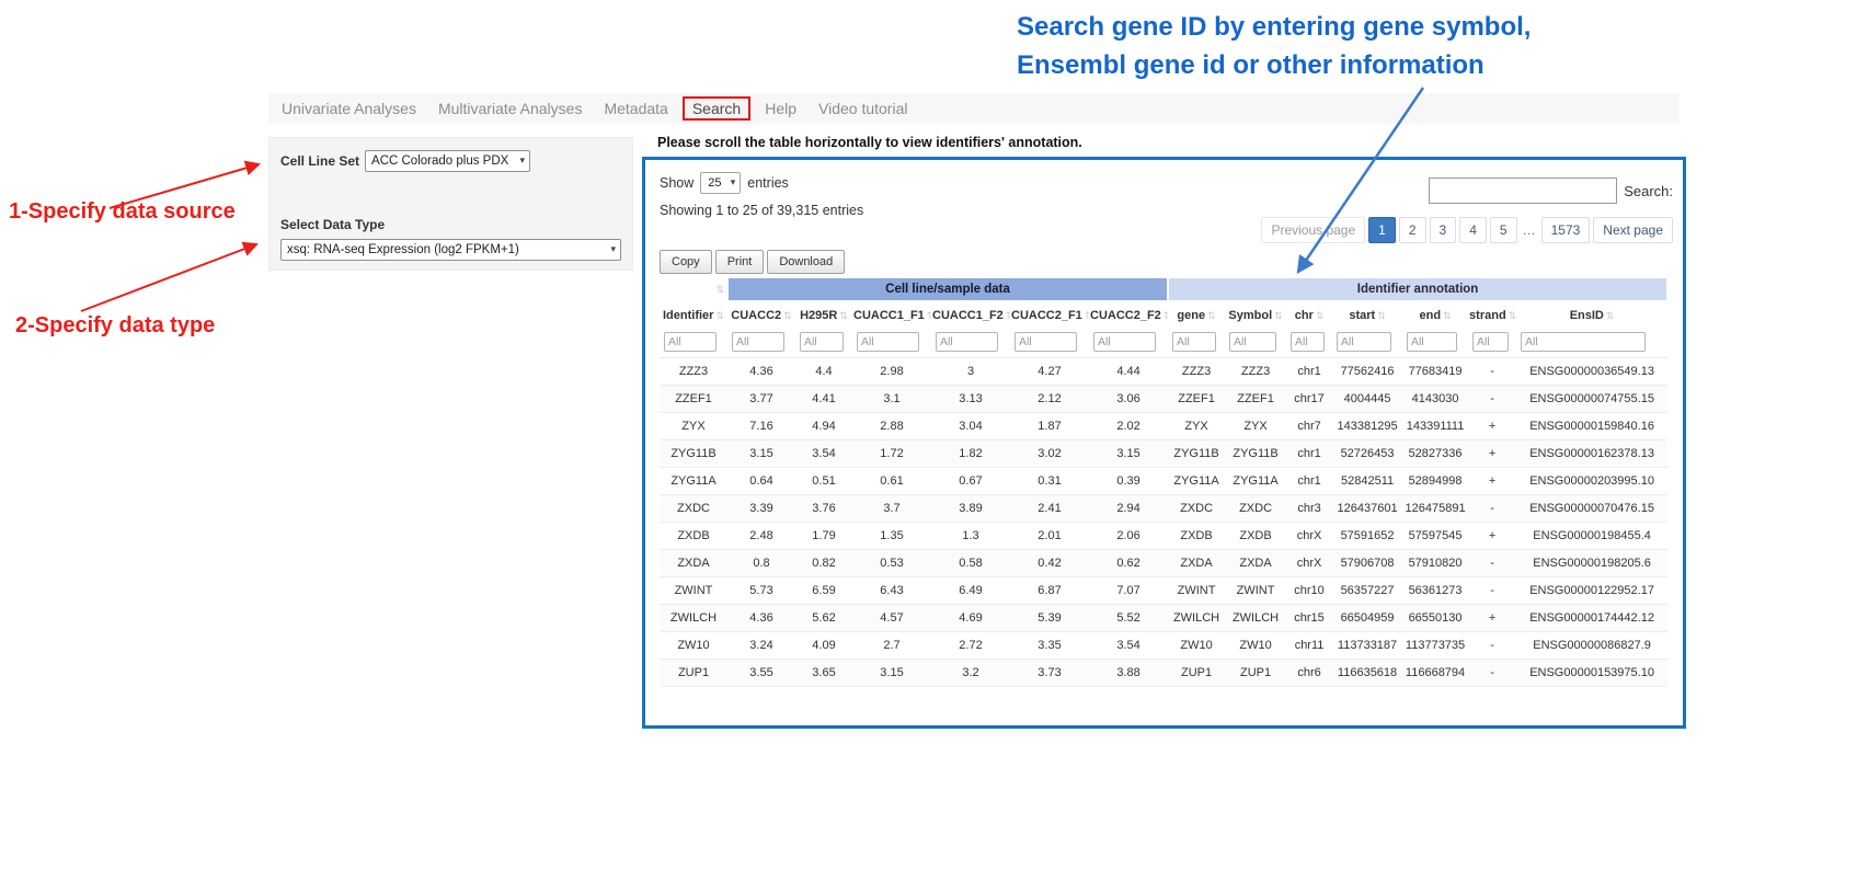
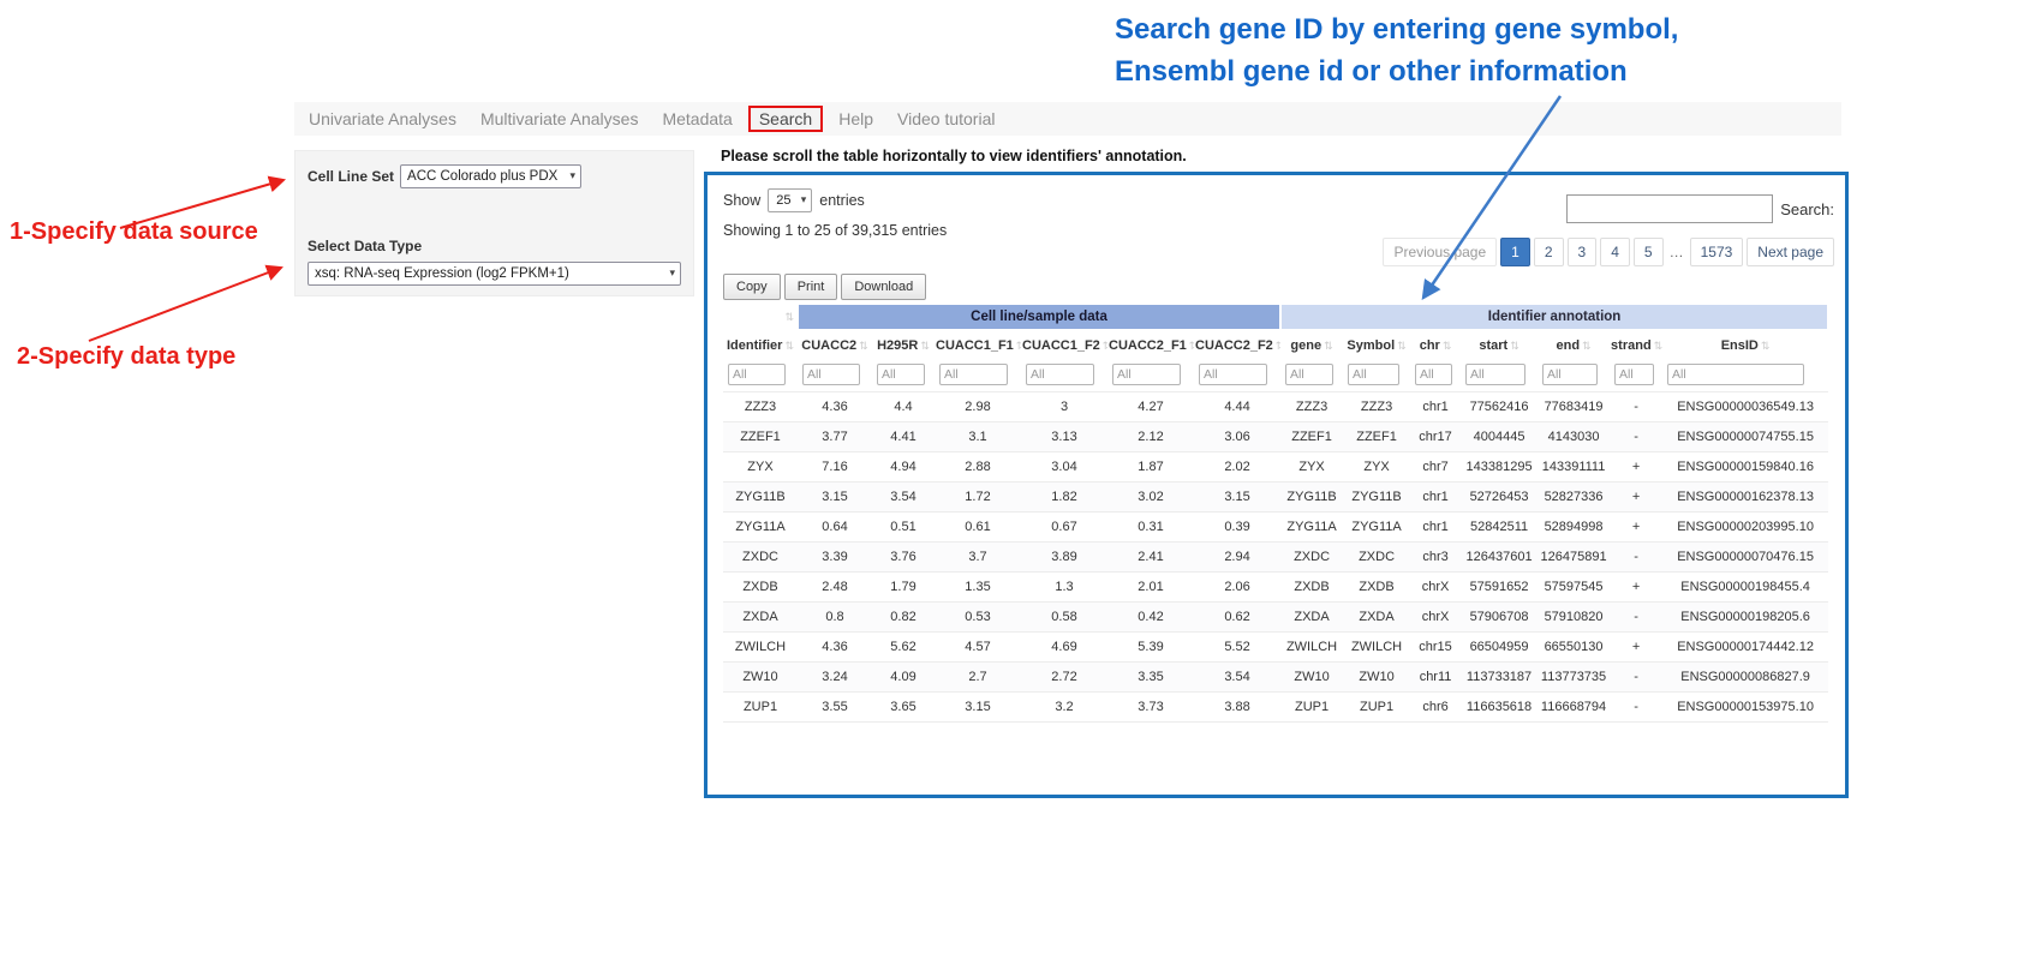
  Search gene ID by entering gene symbol, Ensembl gene id or other information
  Univariate Analyses
  Multivariate Analyses
  Metadata
  Search
  Help
  Video tutorial
  Cell Line Set
  ACC Colorado plus PDX
  Select Data Type
  xsq: RNA-seq Expression (log2 FPKM+1)
  1-Specify data source
  2-Specify data type
  Please scroll the table horizontally to view identifiers' annotation.
  Show
  25
  entries
  Search:
  Showing 1 to 25 of 39,315 entries
  Previous page
  1
  2
  3
  4
  5
  …
  1573
  Next page
  Copy
  Print
  Download
  ⇅	Cell line/sample data	Identifier annotation
  Identifier ⇅	CUACC2 ⇅	H295R ⇅	CUACC1_F1 ⇅	CUACC1_F2 ⇅	CUACC2_F1 ⇅	CUACC2_F2 ⇅	gene ⇅	Symbol ⇅	chr ⇅	start ⇅	end ⇅	strand ⇅	EnsID ⇅
  All	All	All	All	All	All	All	All	All	All	All	All	All	All
  ZZZ3	4.36	4.4	2.98	3	4.27	4.44	ZZZ3	ZZZ3	chr1	77562416	77683419	-	ENSG00000036549.13
  ZZEF1	3.77	4.41	3.1	3.13	2.12	3.06	ZZEF1	ZZEF1	chr17	4004445	4143030	-	ENSG00000074755.15
  ZYX	7.16	4.94	2.88	3.04	1.87	2.02	ZYX	ZYX	chr7	143381295	143391111	+	ENSG00000159840.16
  ZYG11B	3.15	3.54	1.72	1.82	3.02	3.15	ZYG11B	ZYG11B	chr1	52726453	52827336	+	ENSG00000162378.13
  ZYG11A	0.64	0.51	0.61	0.67	0.31	0.39	ZYG11A	ZYG11A	chr1	52842511	52894998	+	ENSG00000203995.10
  ZXDC	3.39	3.76	3.7	3.89	2.41	2.94	ZXDC	ZXDC	chr3	126437601	126475891	-	ENSG00000070476.15
  ZXDB	2.48	1.79	1.35	1.3	2.01	2.06	ZXDB	ZXDB	chrX	57591652	57597545	+	ENSG00000198455.4
  ZXDA	0.8	0.82	0.53	0.58	0.42	0.62	ZXDA	ZXDA	chrX	57906708	57910820	-	ENSG00000198205.6
- ZWINT	5.73	6.59	6.43	6.49	6.87	7.07	ZWINT	ZWINT	chr10	56357227	56361273	-	ENSG00000122952.17
  ZWILCH	4.36	5.62	4.57	4.69	5.39	5.52	ZWILCH	ZWILCH	chr15	66504959	66550130	+	ENSG00000174442.12
  ZW10	3.24	4.09	2.7	2.72	3.35	3.54	ZW10	ZW10	chr11	113733187	113773735	-	ENSG00000086827.9
  ZUP1	3.55	3.65	3.15	3.2	3.73	3.88	ZUP1	ZUP1	chr6	116635618	116668794	-	ENSG00000153975.10
